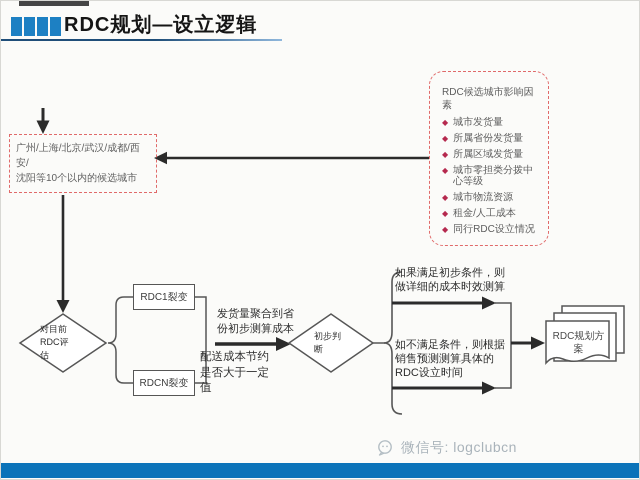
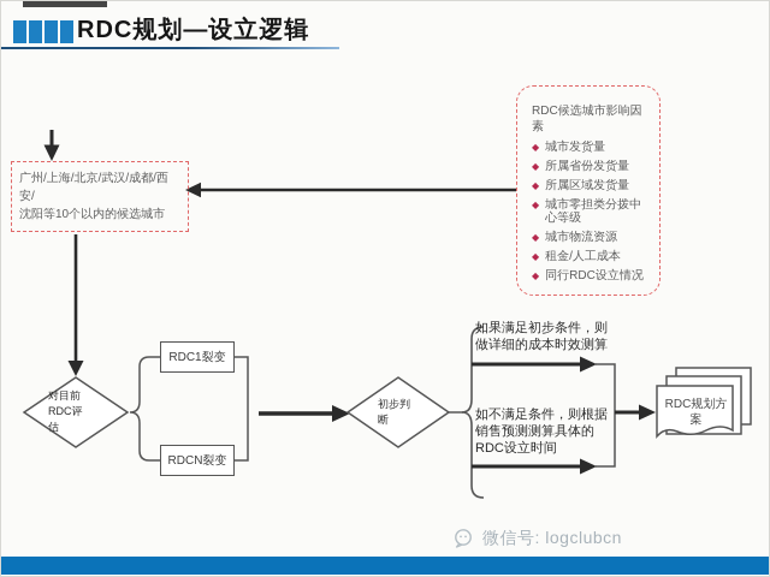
  RDC规划—设立逻辑
  广州/上海/北京/武汉/成都/西安/
  沈阳等10个以内的候选城市
  RDC候选城市影响因素
  ◆
  城市发货量
  ◆
  所属省份发货量
  ◆
  所属区域发货量
  ◆
  城市零担类分拨中心等级
  ◆
  城市物流资源
  ◆
  租金/人工成本
  ◆
  同行RDC设立情况
  RDC1裂变
  RDCN裂变
  对目前
  RDC评
  估
- 发货量聚合到省
- 份初步测算成本
- 配送成本节约
- 是否大于一定
- 值
  初步判
  断
  如果满足初步条件，则
  做详细的成本时效测算
  如不满足条件，则根据
  销售预测测算具体的
  RDC设立时间
  RDC规划方
  案
  微信号: logclubcn
